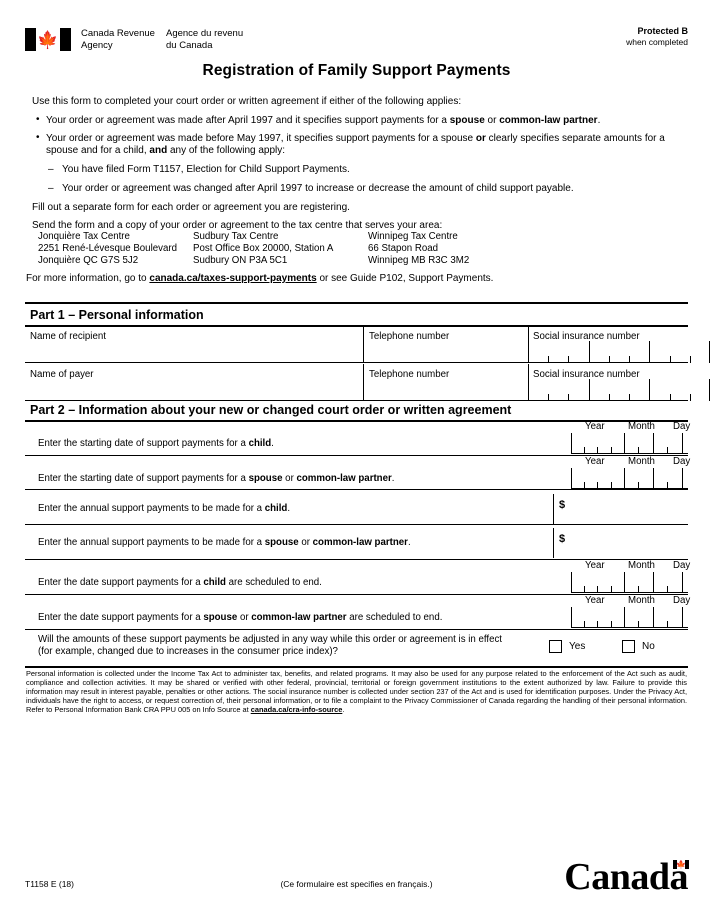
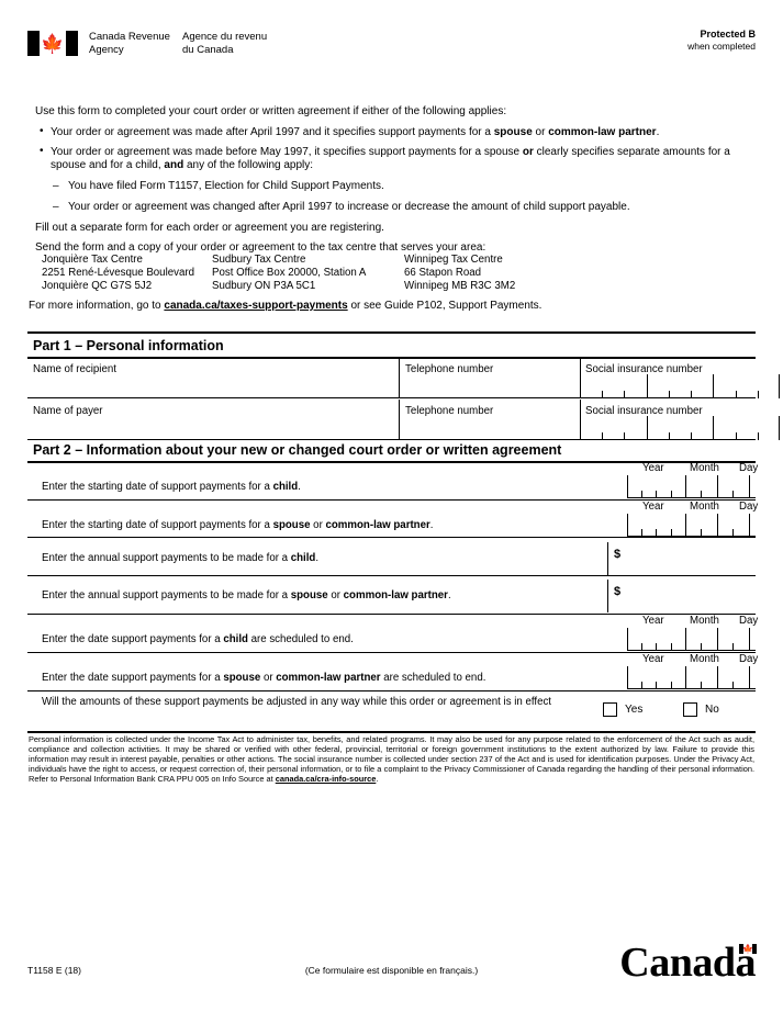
  🍁
  Canada Revenue
  Agency
  Agence du revenu
  du Canada
  Protected B
  when completed
- Registration of Family Support Payments
  Use this form to completed your court order or written agreement if either of the following applies:
  Your order or agreement was made after April 1997 and it specifies support payments for a spouse or common-law partner.
  Your order or agreement was made before May 1997, it specifies support payments for a spouse or clearly specifies separate amounts for a spouse and for a child, and any of the following apply:
  You have filed Form T1157, Election for Child Support Payments.
  Your order or agreement was changed after April 1997 to increase or decrease the amount of child support payable.
  Fill out a separate form for each order or agreement you are registering.
  Send the form and a copy of your order or agreement to the tax centre that serves your area:
  Jonquière Tax Centre
  2251 René-Lévesque Boulevard
  Jonquière QC G7S 5J2
  Sudbury Tax Centre
  Post Office Box 20000, Station A
  Sudbury ON P3A 5C1
  Winnipeg Tax Centre
  66 Stapon Road
  Winnipeg MB R3C 3M2
  For more information, go to canada.ca/taxes-support-payments or see Guide P102, Support Payments.
  Part 1 – Personal information
  Name of recipient
  Telephone number
  Social insurance number
  Name of payer
  Telephone number
  Social insurance number
  Part 2 – Information about your new or changed court order or written agreement
  Enter the starting date of support payments for a child.
  Year
  Month
  Day
  Enter the starting date of support payments for a spouse or common-law partner.
  Year
  Month
  Day
  Enter the annual support payments to be made for a child.
  $
  Enter the annual support payments to be made for a spouse or common-law partner.
  $
  Enter the date support payments for a child are scheduled to end.
  Year
  Month
  Day
  Enter the date support payments for a spouse or common-law partner are scheduled to end.
  Year
  Month
  Day
  Will the amounts of these support payments be adjusted in any way while this order or agreement is in effect
- (for example, changed due to increases in the consumer price index)?
  Yes
  No
  Personal information is collected under the Income Tax Act to administer tax, benefits, and related programs. It may also be used for any purpose related to the enforcement of the Act such as audit, compliance and collection activities. It may be shared or verified with other federal, provincial, territorial or foreign government institutions to the extent authorized by law. Failure to provide this information may result in interest payable, penalties or other actions. The social insurance number is collected under section 237 of the Act and is used for identification purposes. Under the Privacy Act, individuals have the right to access, or request correction of, their personal information, or to file a complaint to the Privacy Commissioner of Canada regarding the handling of their personal information. Refer to Personal Information Bank CRA PPU 005 on Info Source at canada.ca/cra-info-source.
  T1158 E (18)
- (Ce formulaire est specifies en français.)
+ (Ce formulaire est disponible en français.)
  Canada
  🍁
